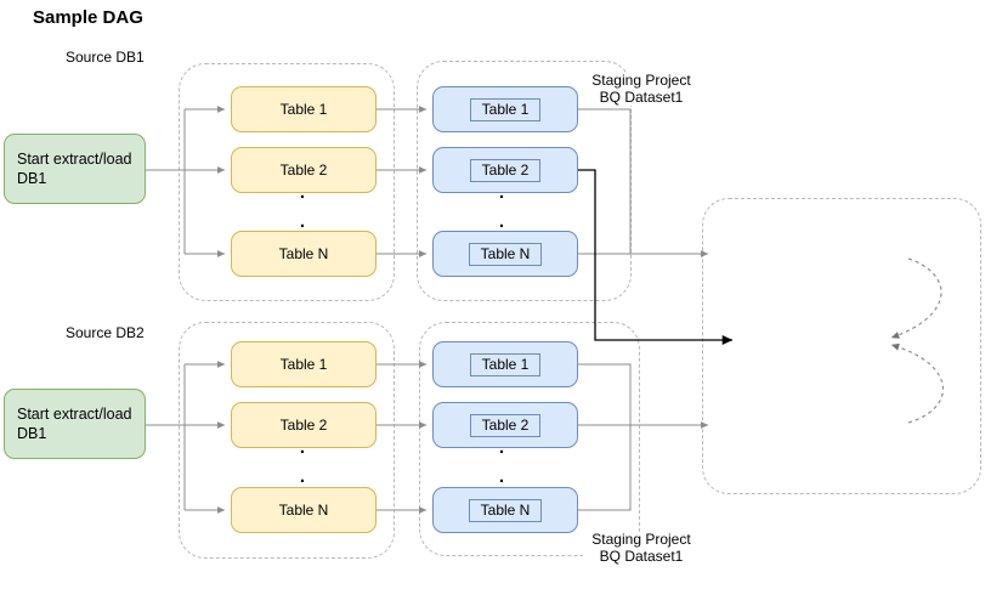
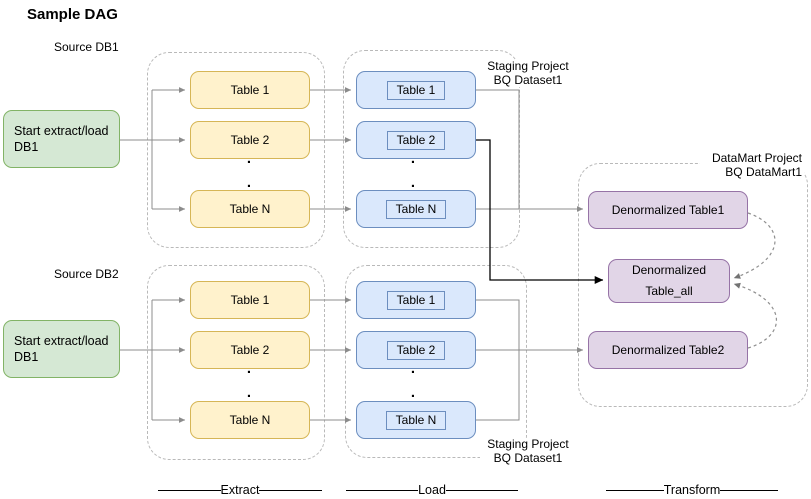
  Sample DAG
  Source DB1
  Source DB2
  Start extract/load
  DB1
  Start extract/load
  DB1
  Table 1
  Table 2
  Table N
  .
  .
  Table 1
  Table 2
  Table N
  .
  .
  Staging Project
  BQ Dataset1
  Table 1
  Table 2
  Table N
  .
  .
  Table 1
  Table 2
  Table N
  .
  .
  Staging Project
  BQ Dataset1
+ DataMart Project
+ BQ DataMart1
+ Denormalized Table1
+ Denormalized
+ Table_all
+ Denormalized Table2
+ Extract
+ Load
+ Transform
